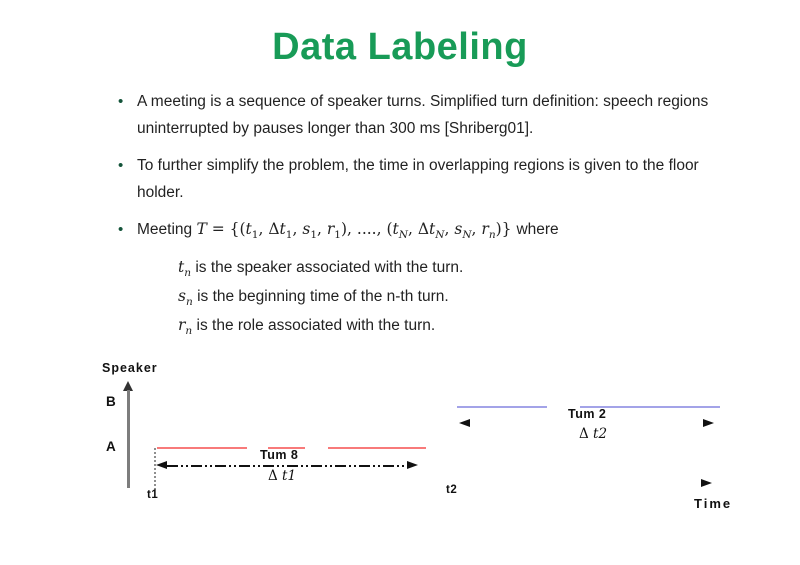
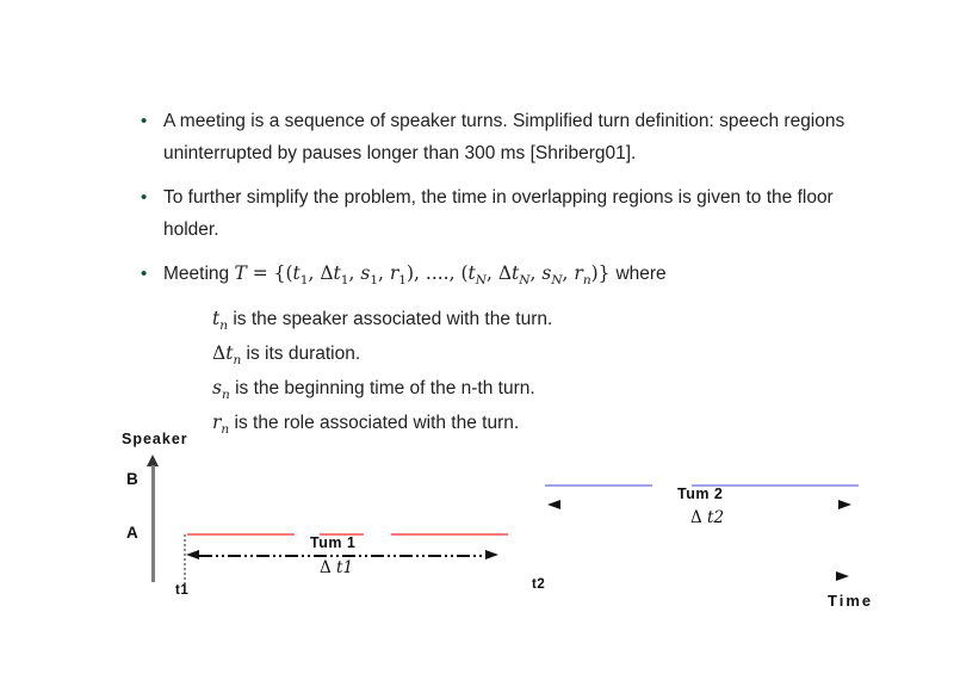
- Data Labeling
  •
  A meeting is a sequence of speaker turns. Simplified turn definition: speech regions uninterrupted by pauses longer than 300 ms [Shriberg01].
  •
  To further simplify the problem, the time in overlapping regions is given to the floor holder.
  •
  Meeting T = {(t1, Δt1, s1, r1), ...., (tN, ΔtN, sN, rn)} where
  tn is the speaker associated with the turn.
+ Δtn is its duration.
  sn is the beginning time of the n-th turn.
  rn is the role associated with the turn.
  Speaker
  B
  A
  t1
- Tum 8
+ Tum 1
  Δ t1
  Tum 2
  Δ t2
  t2
  Time
